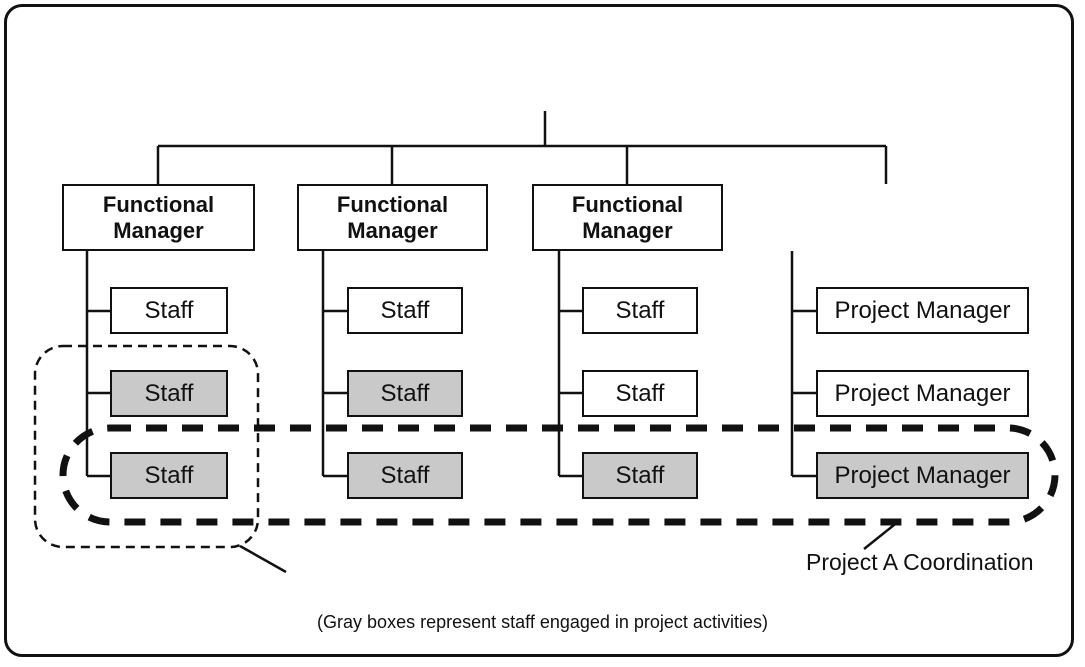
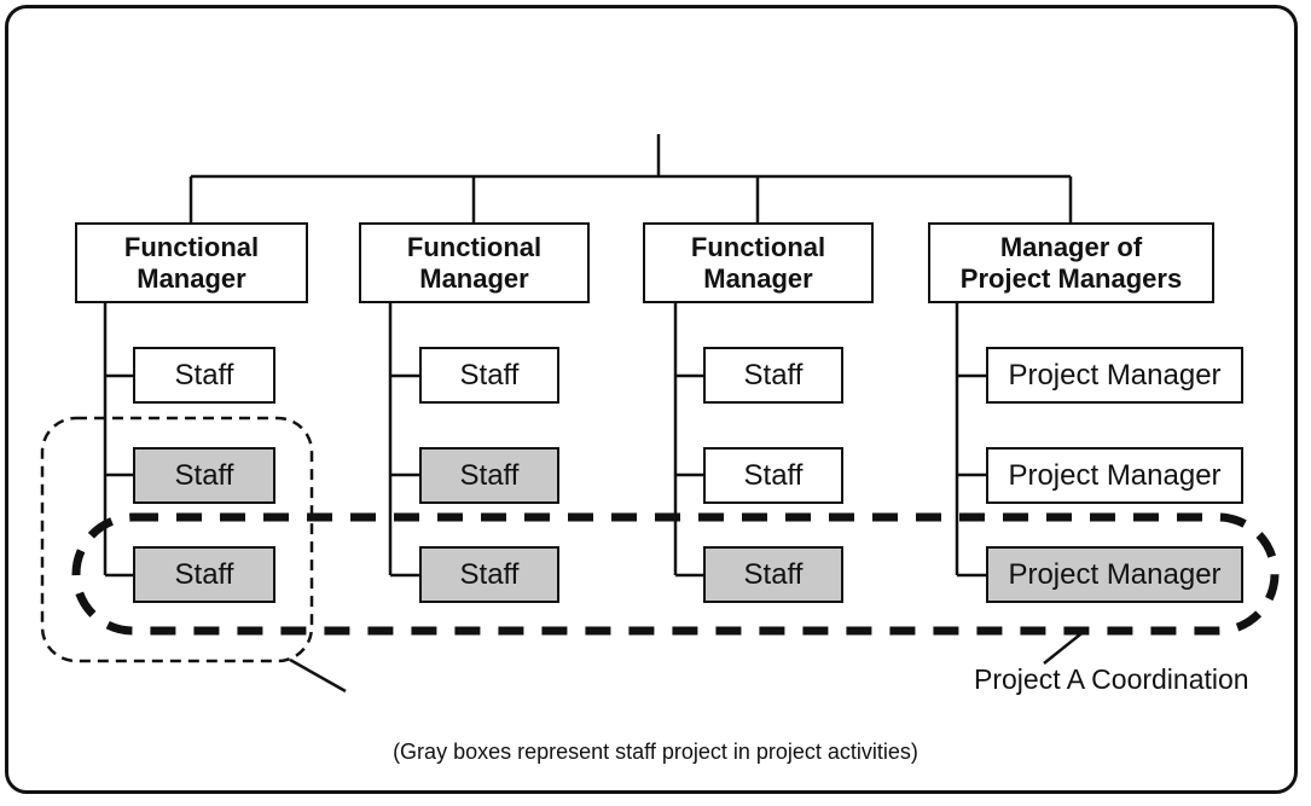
  Functional
  Manager
  Functional
  Manager
  Functional
  Manager
+ Manager of
+ Project Managers
  Staff
  Staff
  Staff
  Staff
  Staff
  Staff
  Staff
  Staff
  Staff
  Project Manager
  Project Manager
  Project Manager
  Project A Coordination
- (Gray boxes represent staff engaged in project activities)
+ (Gray boxes represent staff project in project activities)
